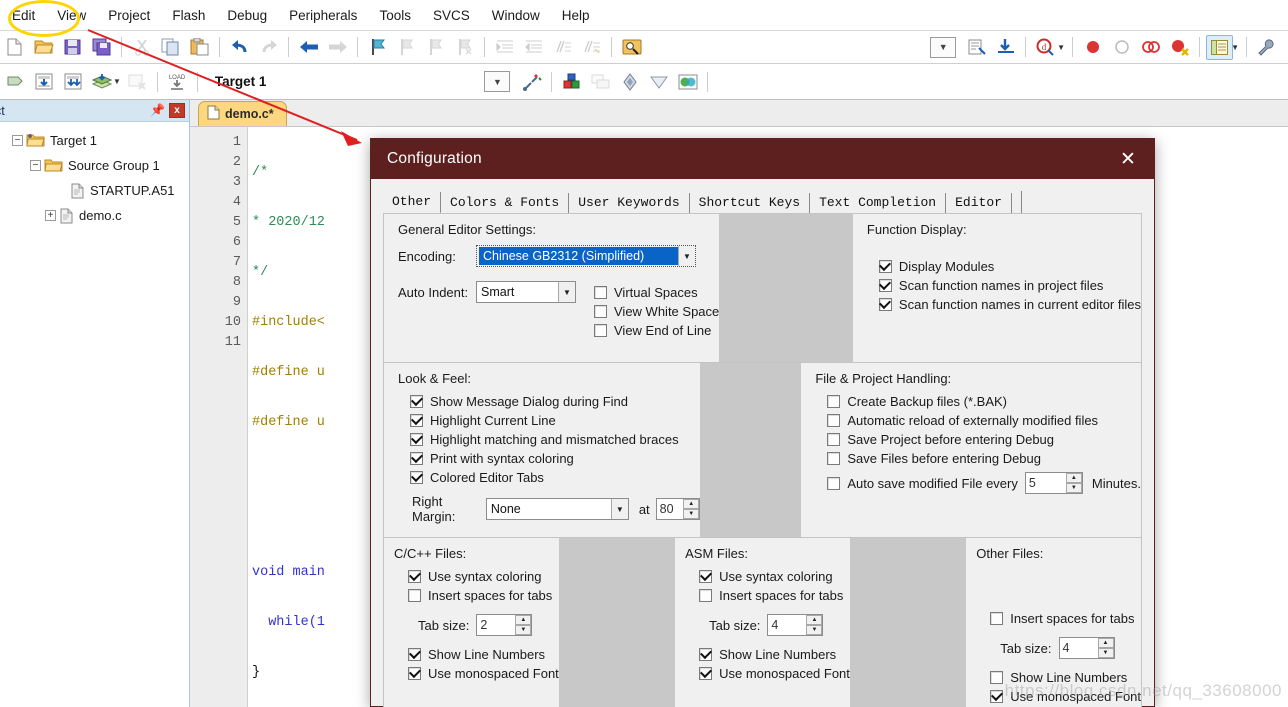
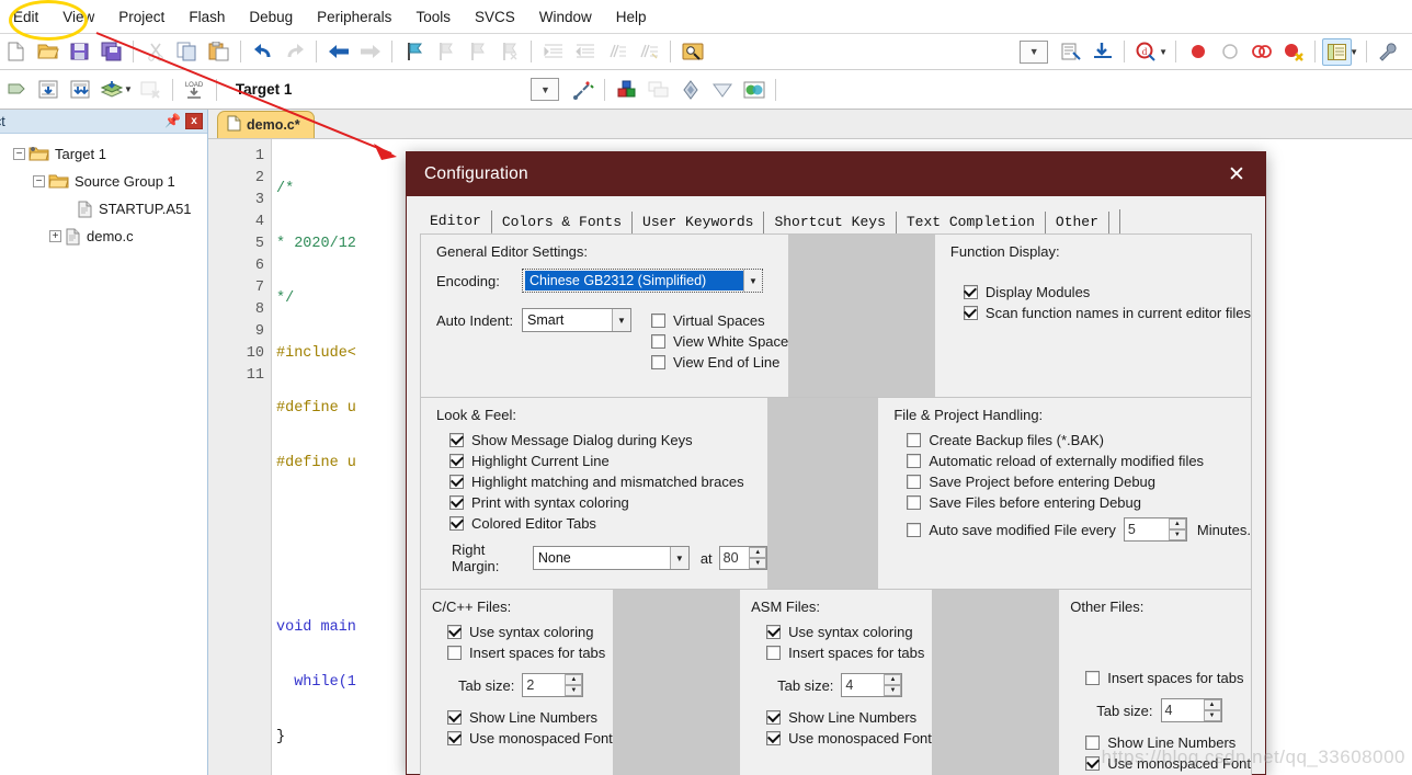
  Edit
  View
  Project
  Flash
  Debug
  Peripherals
  Tools
  SVCS
  Window
  Help
  ▼
  d
  ▼
  ▼
  ▼
  Target 1
  ▼
  📌
  x
  −
  Target 1
  −
  Source Group 1
  STARTUP.A51
  +
  demo.c
  demo.c*
  1
  2
  3
  4
  5
  6
  7
  8
  9
  10
  11
  /*
  * 2020/12
  */
  #include<
  #define u
  #define u
  void main
  while(1
  }
  Configuration
  ✕
- Other
+ Editor
  Colors & Fonts
  User Keywords
  Shortcut Keys
  Text Completion
- Editor
+ Other
  General Editor Settings:
  Encoding:
  Chinese GB2312 (Simplified)
  ▼
  Auto Indent:
  Smart
  ▼
  Virtual Spaces
  View White Space
  View End of Line
  Function Display:
  Display Modules
- Scan function names in project files
  Scan function names in current editor files
  Look & Feel:
- Show Message Dialog during Find
+ Show Message Dialog during Keys
  Highlight Current Line
  Highlight matching and mismatched braces
  Print with syntax coloring
  Colored Editor Tabs
  Right Margin:
  None
  ▼
  at
  80
  File & Project Handling:
  Create Backup files (*.BAK)
  Automatic reload of externally modified files
  Save Project before entering Debug
  Save Files before entering Debug
  Auto save modified File every
  5
  Minutes.
  C/C++ Files:
  Use syntax coloring
  Insert spaces for tabs
  Tab size:
  2
  Show Line Numbers
  Use monospaced Font
  ASM Files:
  Use syntax coloring
  Insert spaces for tabs
  Tab size:
  4
  Show Line Numbers
  Use monospaced Font
  Other Files:
  Insert spaces for tabs
  Tab size:
  4
  Show Line Numbers
  Use monospaced Font
  https://blog.csdn.net/qq_33608000
